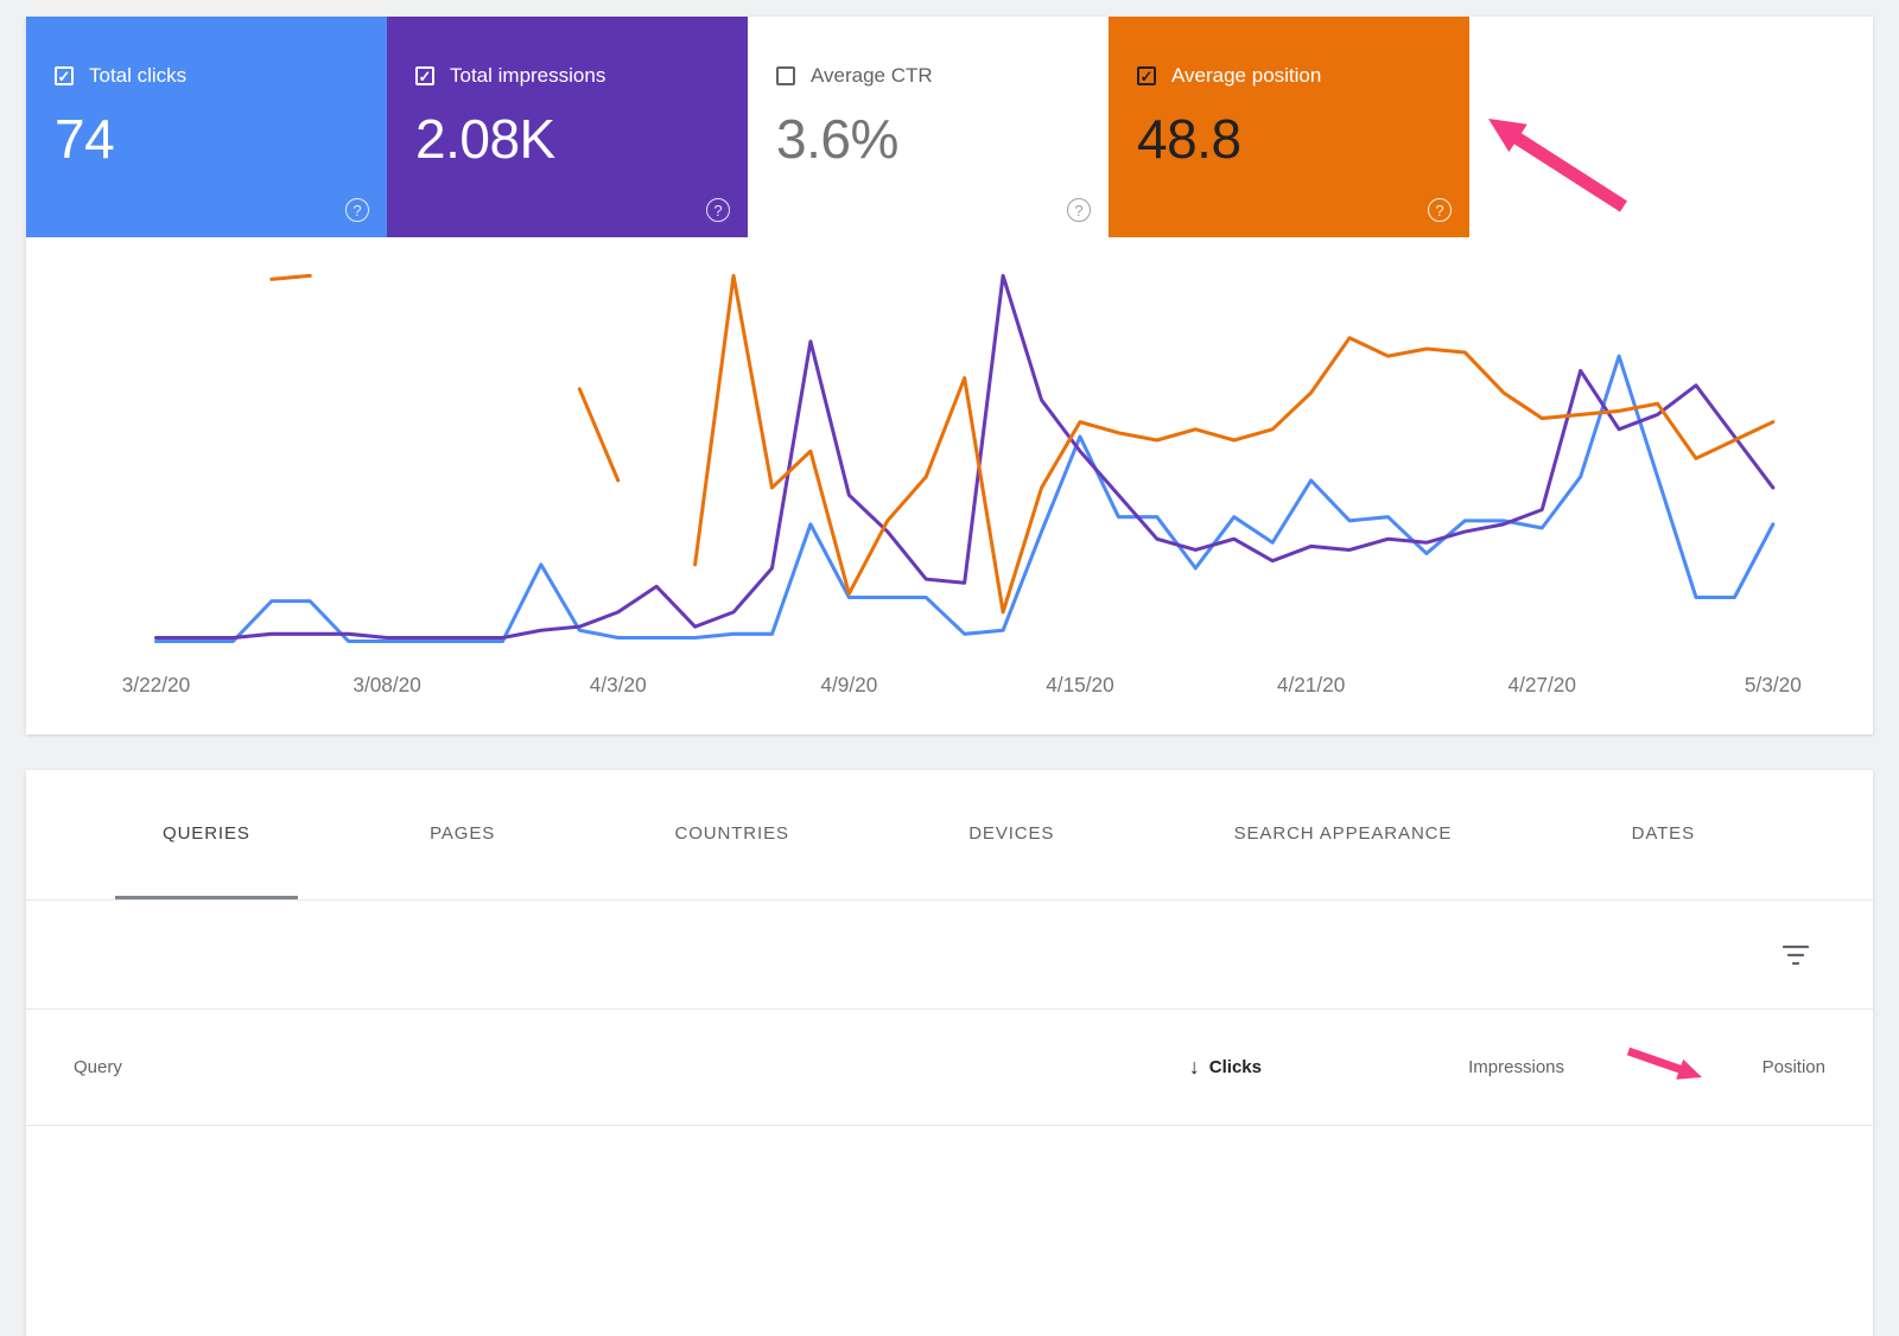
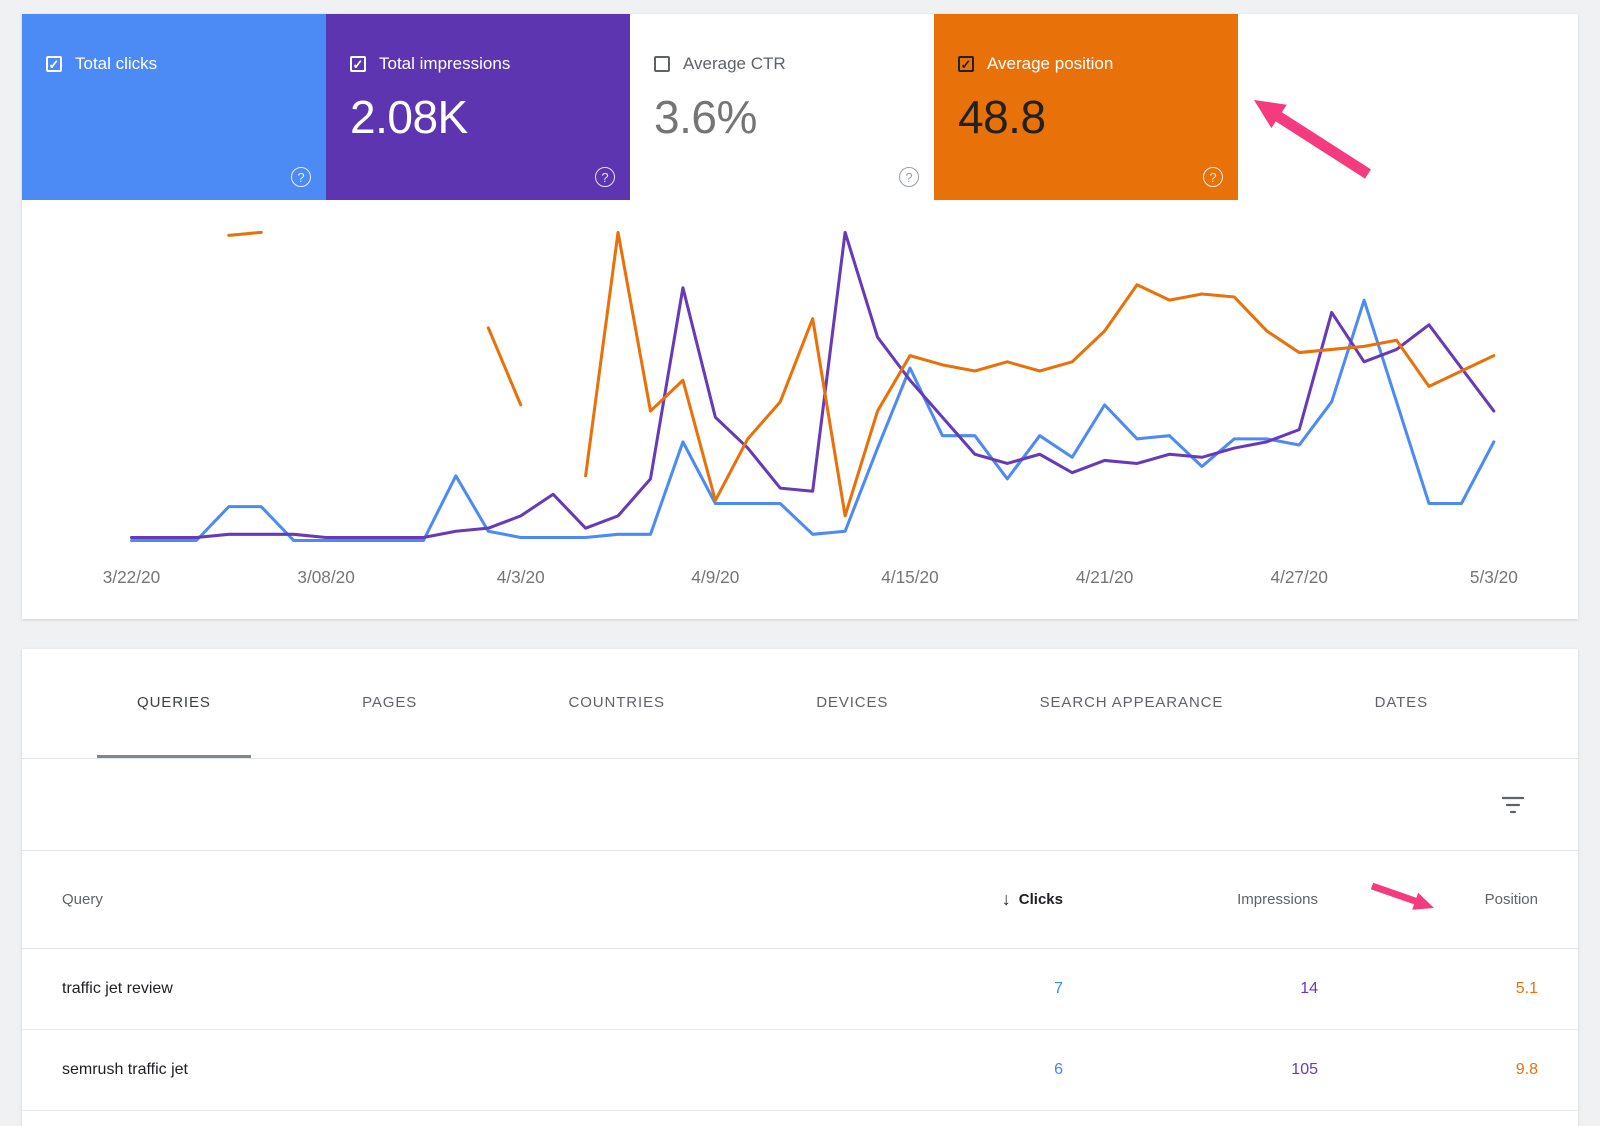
  ✓
  Total clicks
- 74
  ?
  ✓
  Total impressions
  2.08K
  ?
  Average CTR
  3.6%
  ?
  ✓
  Average position
  48.8
  ?
  3/22/20
  3/08/20
  4/3/20
  4/9/20
  4/15/20
  4/21/20
  4/27/20
  5/3/20
  QUERIES
  PAGES
  COUNTRIES
  DEVICES
  SEARCH APPEARANCE
  DATES
  Query
  ↓
  Clicks
  Impressions
  Position
+ traffic jet review
+ 7
+ 14
+ 5.1
+ semrush traffic jet
+ 6
+ 105
+ 9.8
